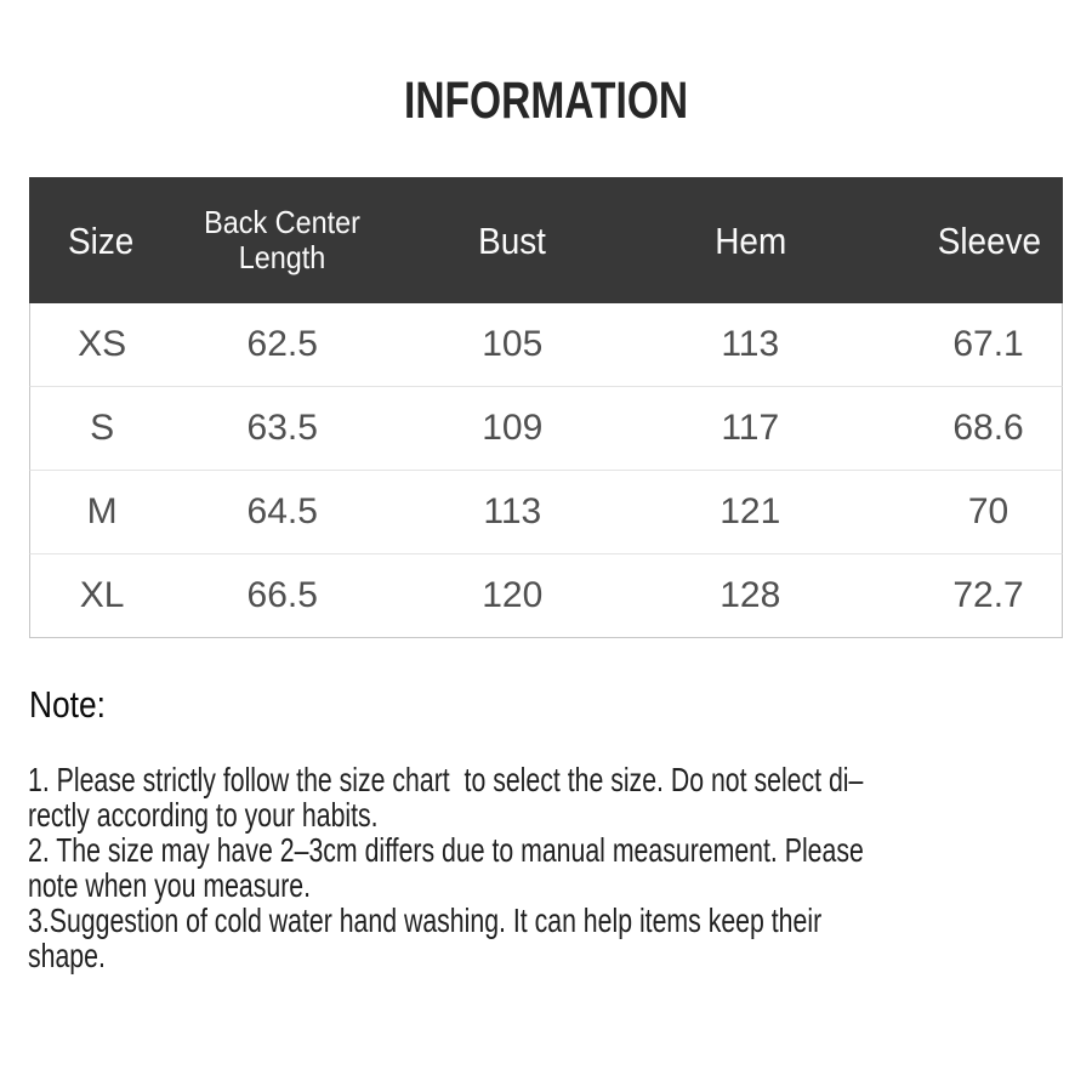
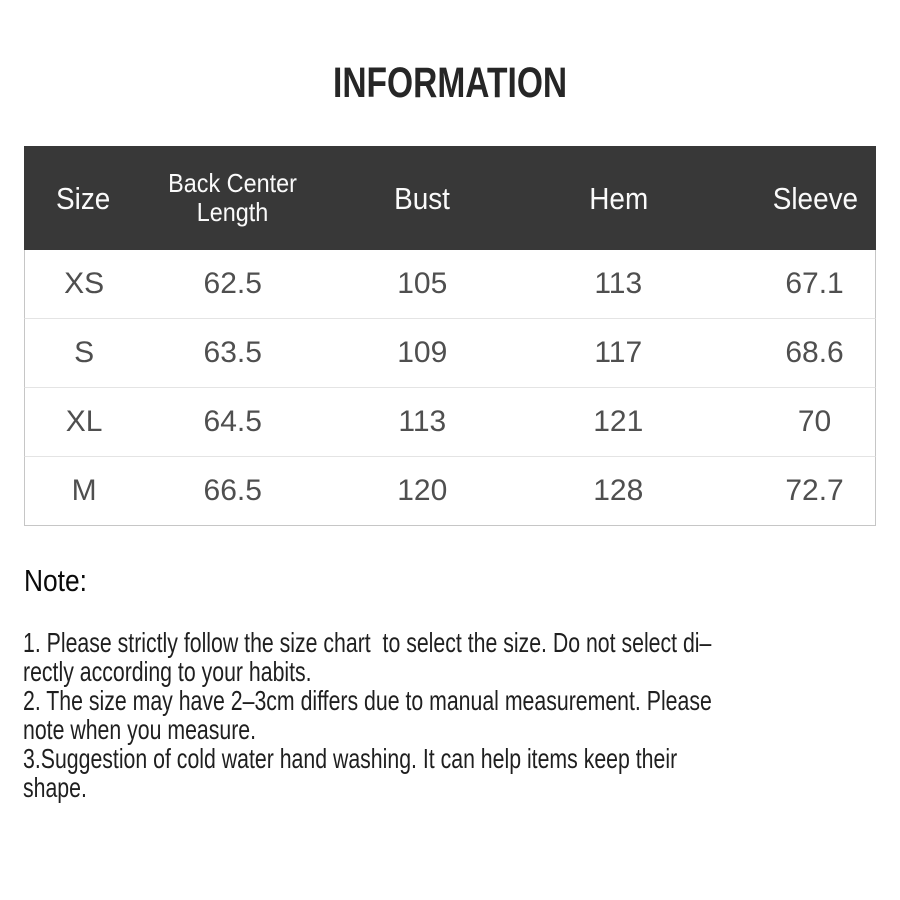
  INFORMATION
  Size	Back Center Length	Bust	Hem	Sleeve
  XS	62.5	105	113	67.1
  S	63.5	109	117	68.6
- M	64.5	113	121	70
+ XL	64.5	113	121	70
- XL	66.5	120	128	72.7
+ M	66.5	120	128	72.7
  Note:
  1. Please strictly follow the size chart to select the size. Do not select di–
  rectly according to your habits.
  2. The size may have 2–3cm differs due to manual measurement. Please
  note when you measure.
  3.Suggestion of cold water hand washing. It can help items keep their
  shape.
